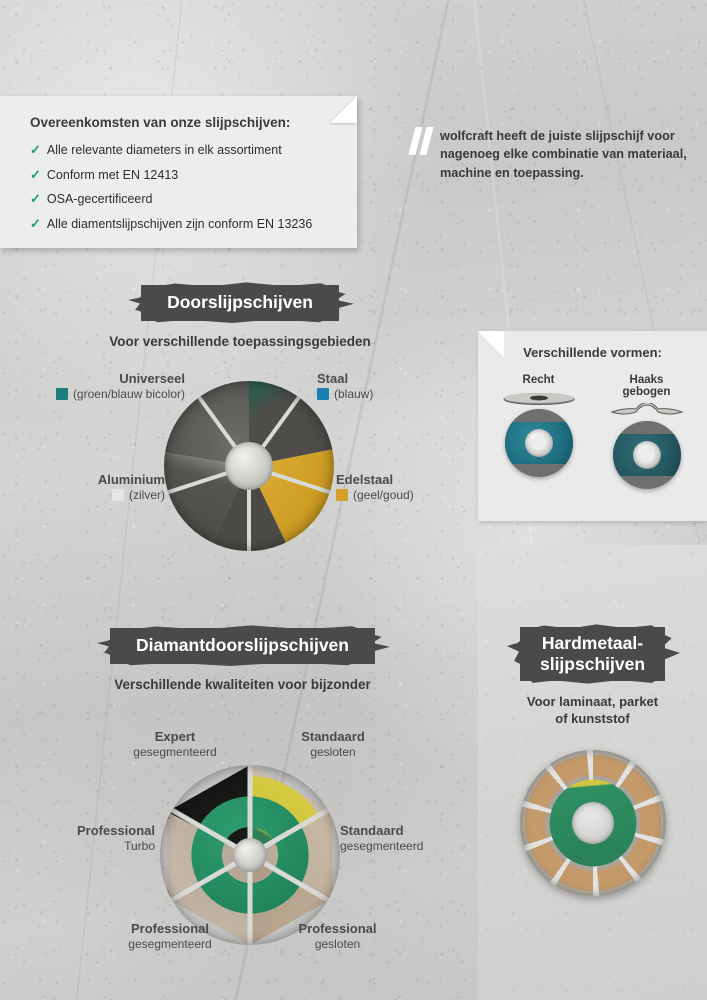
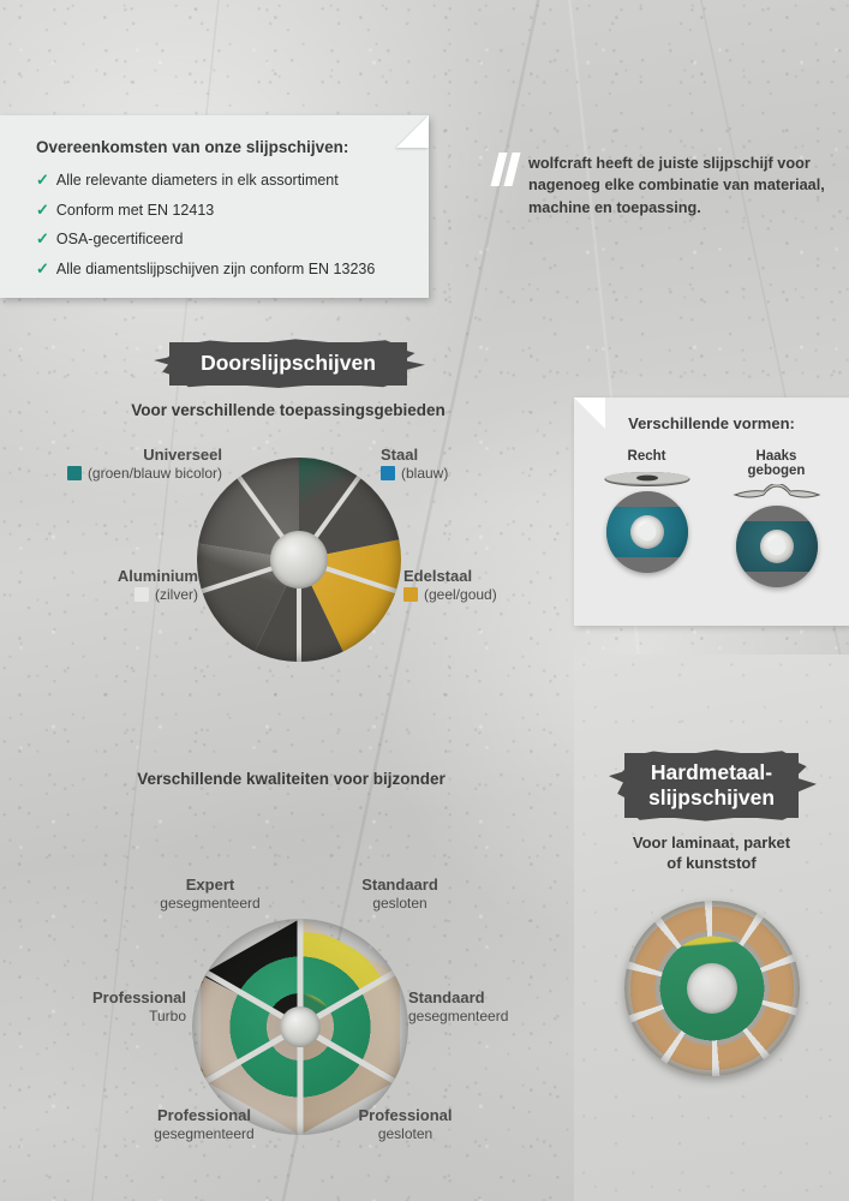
  Overeenkomsten van onze slijpschijven:
  ✓
  Alle relevante diameters in elk assortiment
  ✓
  Conform met EN 12413
  ✓
  OSA-gecertificeerd
  ✓
  Alle diamentslijpschijven zijn conform EN 13236
  wolfcraft heeft de juiste slijpschijf voor nagenoeg elke combinatie van materiaal, machine en toepassing.
  Doorslijpschijven
  Voor verschillende toepassingsgebieden
  Universeel
  (groen/blauw bicolor)
  Staal
  (blauw)
  Aluminium
  (zilver)
  Edelstaal
  (geel/goud)
  Verschillende vormen:
  Recht
  Haaks gebogen
- Diamantdoorslijpschijven
  Verschillende kwaliteiten voor bijzonder
  Expert
  gesegmenteerd
  Standaard
  gesloten
  Standaard
  gesegmenteerd
  Professional
  Turbo
  Professional
  gesegmenteerd
  Professional
  gesloten
  Hardmetaal-
  slijpschijven
  Voor laminaat, parket
  of kunststof
